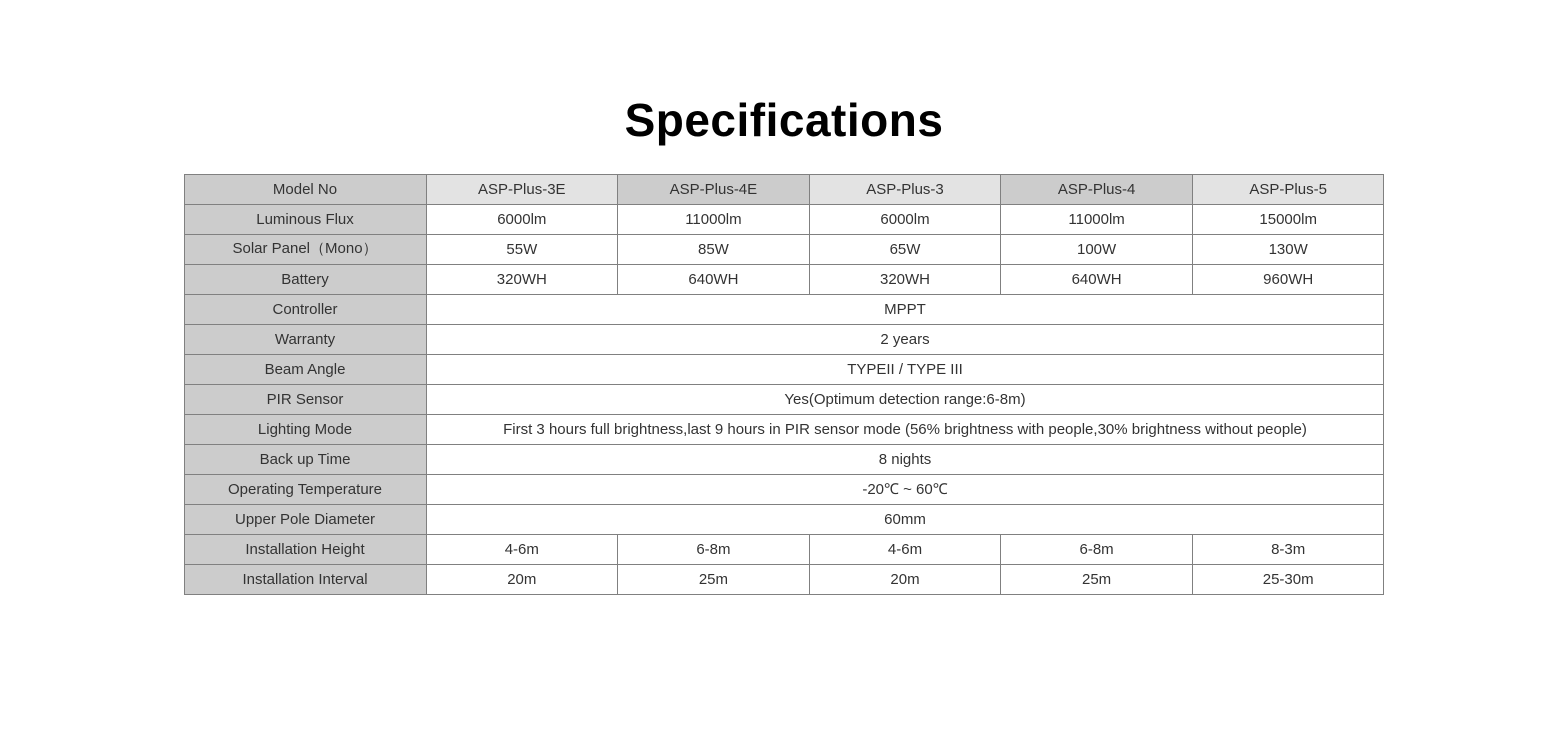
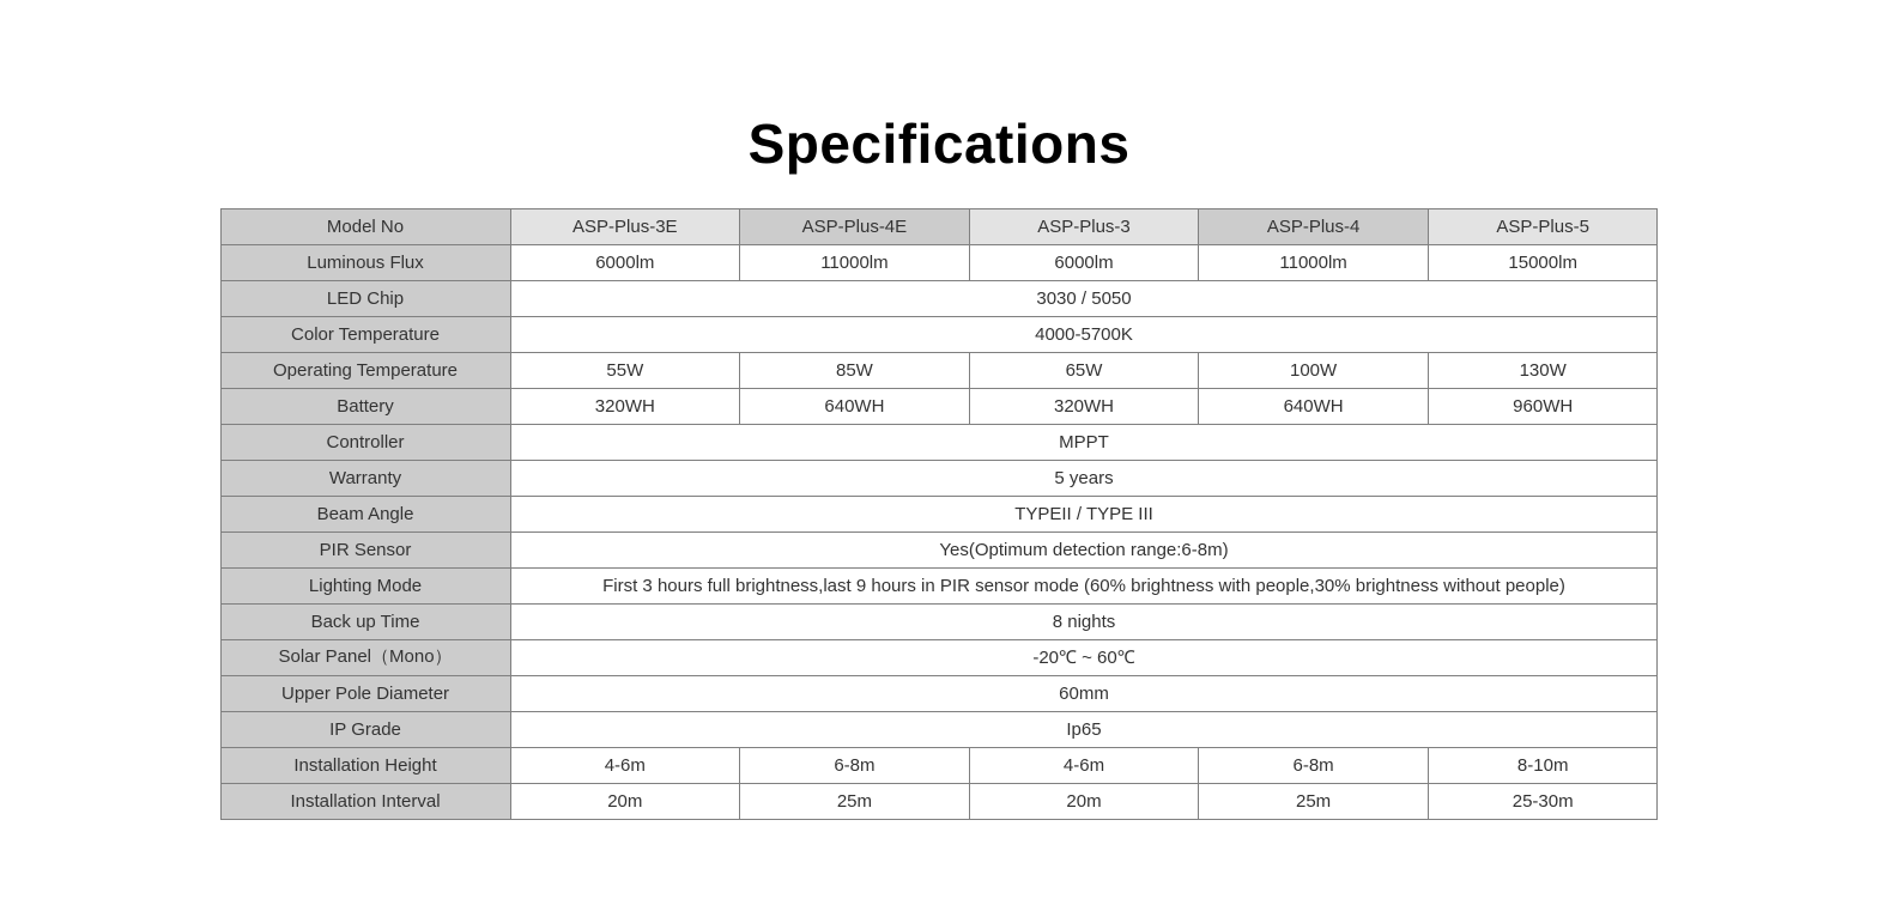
  Specifications
  Model No	ASP-Plus-3E	ASP-Plus-4E	ASP-Plus-3	ASP-Plus-4	ASP-Plus-5
  Luminous Flux	6000lm	11000lm	6000lm	11000lm	15000lm
+ LED Chip	3030 / 5050
+ Color Temperature	4000-5700K
- Solar Panel（Mono）	55W	85W	65W	100W	130W
+ Operating Temperature	55W	85W	65W	100W	130W
  Battery	320WH	640WH	320WH	640WH	960WH
  Controller	MPPT
- Warranty	2 years
+ Warranty	5 years
  Beam Angle	TYPEII / TYPE III
  PIR Sensor	Yes(Optimum detection range:6-8m)
- Lighting Mode	First 3 hours full brightness,last 9 hours in PIR sensor mode (56% brightness with people,30% brightness without people)
+ Lighting Mode	First 3 hours full brightness,last 9 hours in PIR sensor mode (60% brightness with people,30% brightness without people)
  Back up Time	8 nights
- Operating Temperature	-20℃ ~ 60℃
+ Solar Panel（Mono）	-20℃ ~ 60℃
  Upper Pole Diameter	60mm
+ IP Grade	Ip65
- Installation Height	4-6m	6-8m	4-6m	6-8m	8-3m
+ Installation Height	4-6m	6-8m	4-6m	6-8m	8-10m
  Installation Interval	20m	25m	20m	25m	25-30m
